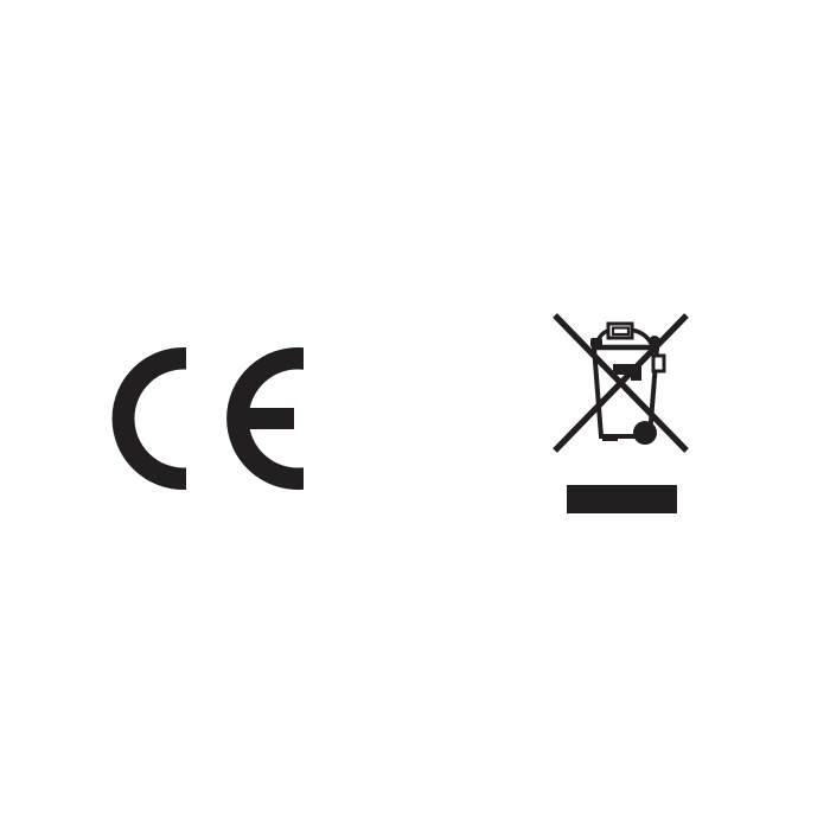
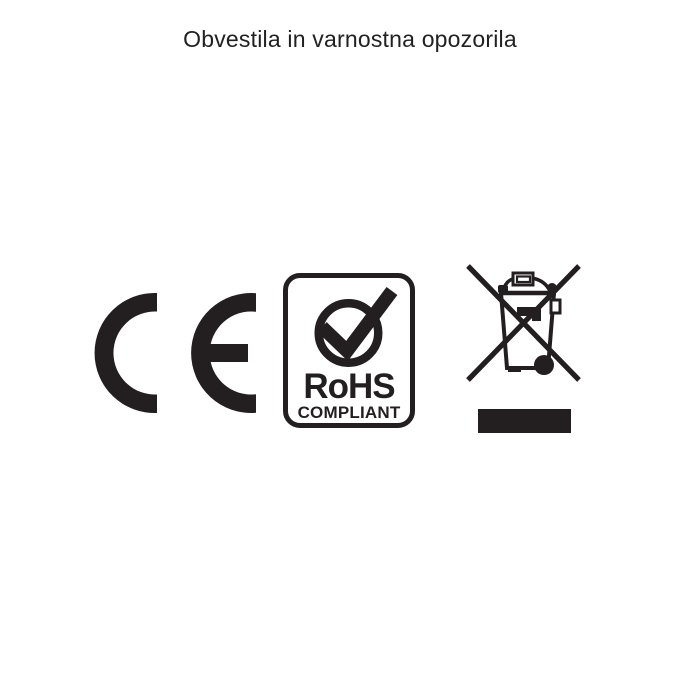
+ Obvestila in varnostna opozorila
+ RoHS
+ COMPLIANT
